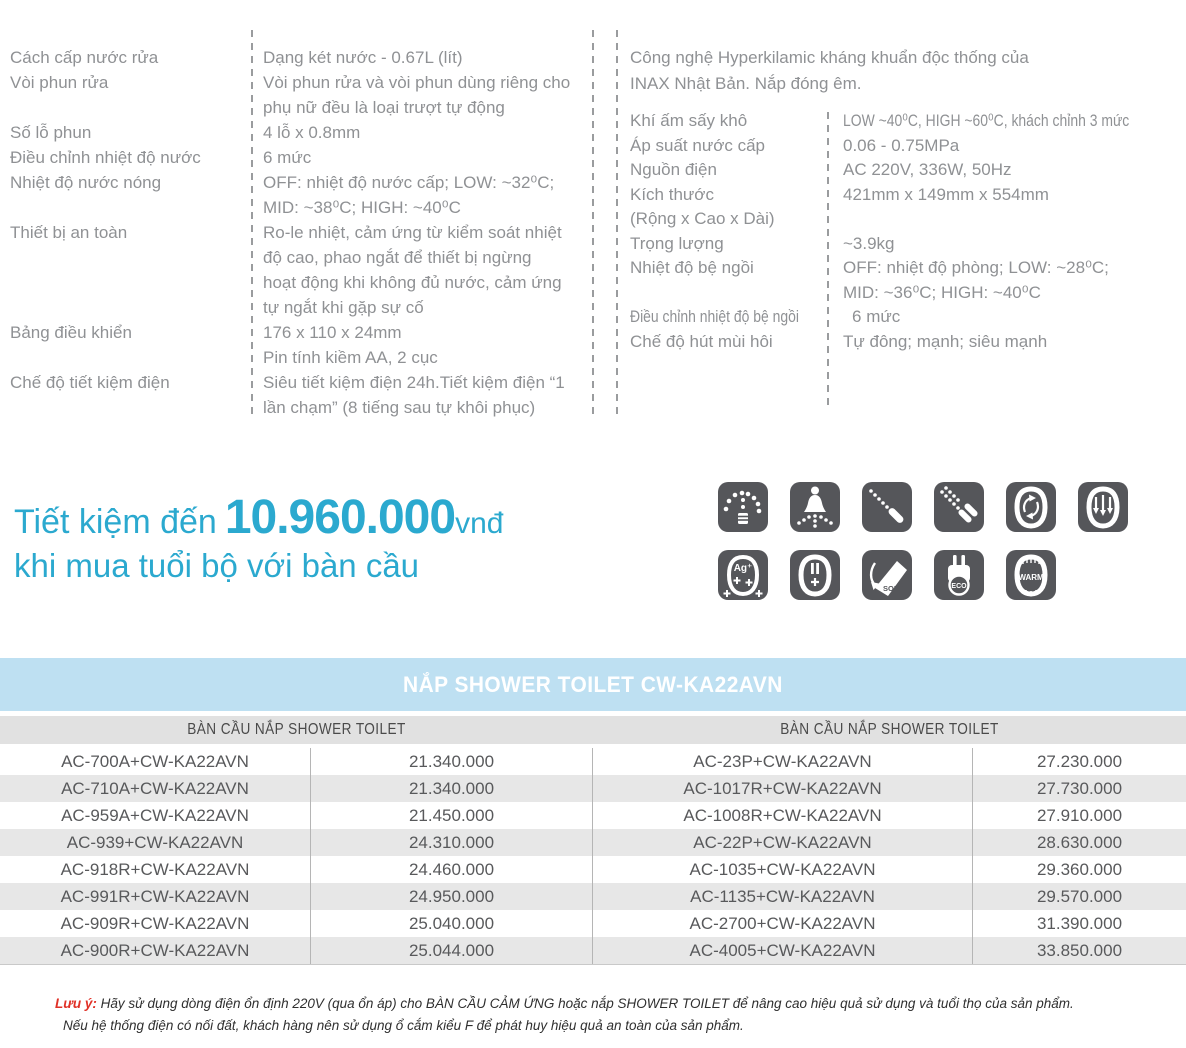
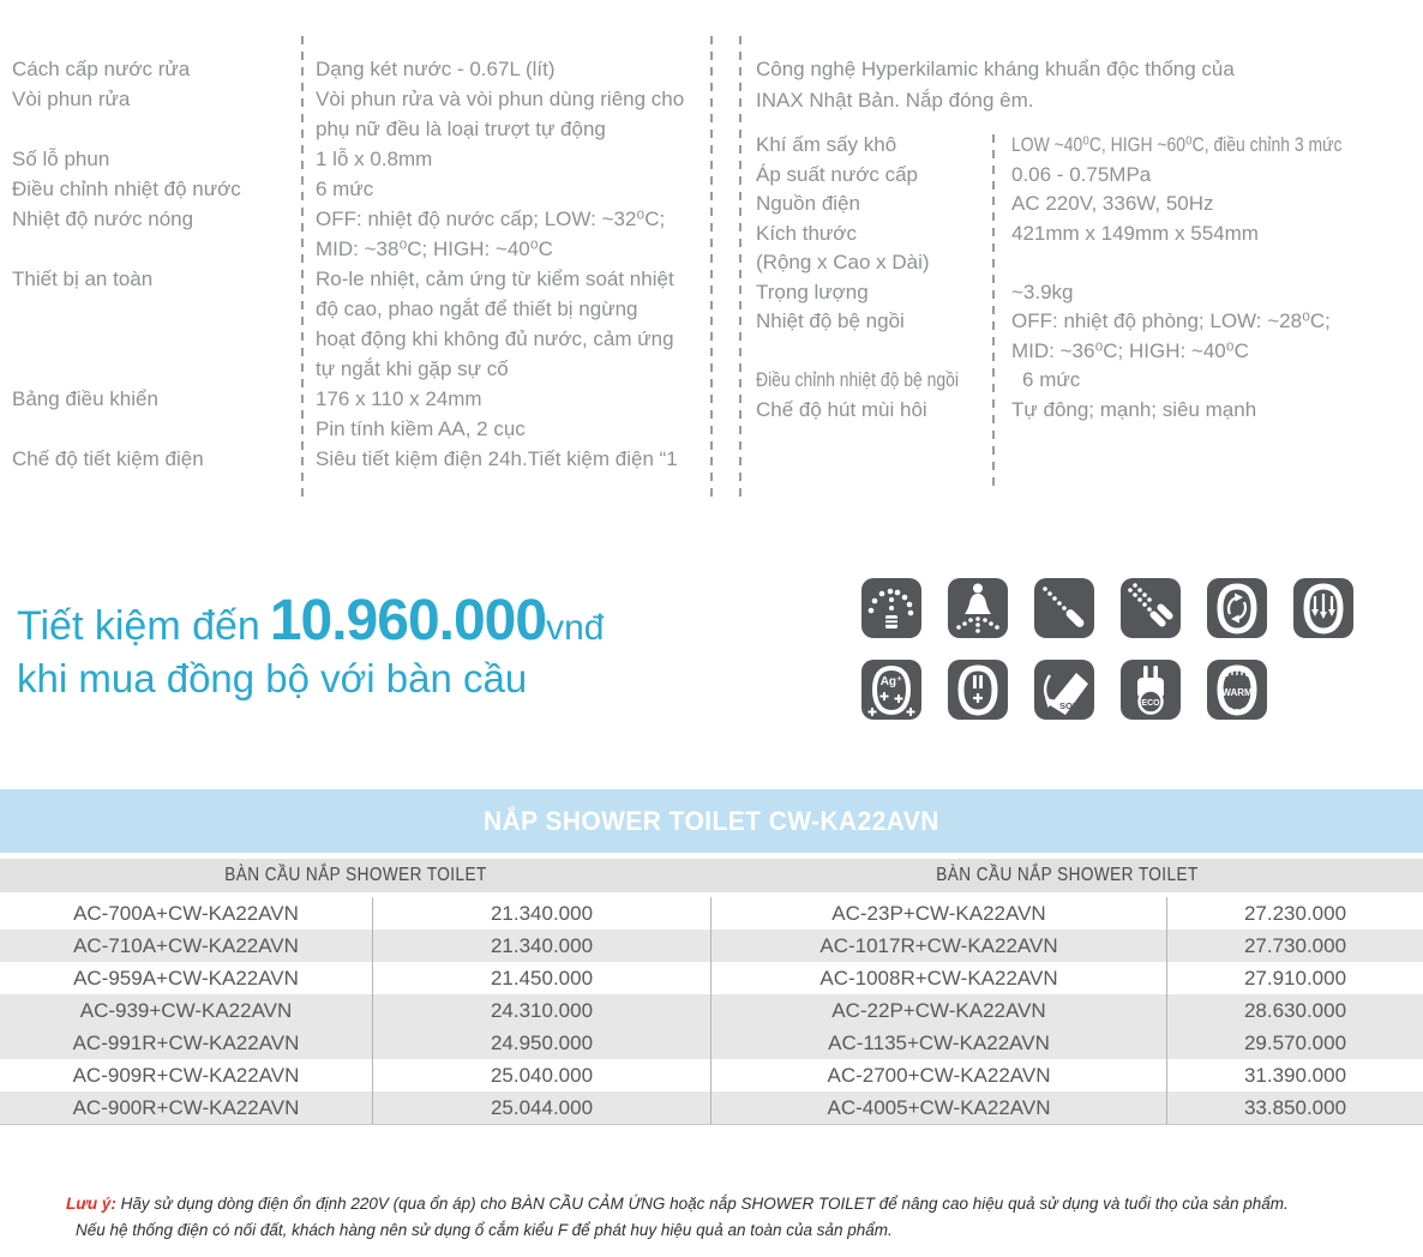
  Cách cấp nước rửa
  Dạng két nước - 0.67L (lít)
  Vòi phun rửa
  Vòi phun rửa và vòi phun dùng riêng cho
  phụ nữ đều là loại trượt tự động
  Số lỗ phun
- 4 lỗ x 0.8mm
+ 1 lỗ x 0.8mm
  Điều chỉnh nhiệt độ nước
  6 mức
  Nhiệt độ nước nóng
  OFF: nhiệt độ nước cấp; LOW: ~32⁰C;
  MID: ~38⁰C; HIGH: ~40⁰C
  Thiết bị an toàn
  Ro-le nhiệt, cảm ứng từ kiểm soát nhiệt
  độ cao, phao ngắt để thiết bị ngừng
  hoạt động khi không đủ nước, cảm ứng
  tự ngắt khi gặp sự cố
  Bảng điều khiển
  176 x 110 x 24mm
  Pin tính kiềm AA, 2 cục
  Chế độ tiết kiệm điện
  Siêu tiết kiệm điện 24h.Tiết kiệm điện “1
- lần chạm” (8 tiếng sau tự khôi phục)
  Công nghệ Hyperkilamic kháng khuẩn độc thống của
  INAX Nhật Bản. Nắp đóng êm.
  Khí ấm sấy khô
- LOW ~40⁰C, HIGH ~60⁰C, khách chỉnh 3 mức
+ LOW ~40⁰C, HIGH ~60⁰C, điều chỉnh 3 mức
  Áp suất nước cấp
  0.06 - 0.75MPa
  Nguồn điện
  AC 220V, 336W, 50Hz
  Kích thước
  421mm x 149mm x 554mm
  (Rộng x Cao x Dài)
  Trọng lượng
  ~3.9kg
  Nhiệt độ bệ ngồi
  OFF: nhiệt độ phòng; LOW: ~28⁰C;
  MID: ~36⁰C; HIGH: ~40⁰C
  Điều chỉnh nhiệt độ bệ ngồi
  6 mức
  Chế độ hút mùi hôi
  Tự đông; mạnh; siêu mạnh
  Tiết kiệm đến
  10.960.000
  vnđ
- khi mua tuổi bộ với bàn cầu
+ khi mua đồng bộ với bàn cầu
  Ag⁺
  SOFT
  WARM
  NẮP SHOWER TOILET CW-KA22AVN
  BÀN CẦU NẮP SHOWER TOILET
  BÀN CẦU NẮP SHOWER TOILET
  AC-700A+CW-KA22AVN
  21.340.000
  AC-23P+CW-KA22AVN
  27.230.000
  AC-710A+CW-KA22AVN
  21.340.000
  AC-1017R+CW-KA22AVN
  27.730.000
  AC-959A+CW-KA22AVN
  21.450.000
  AC-1008R+CW-KA22AVN
  27.910.000
  AC-939+CW-KA22AVN
  24.310.000
  AC-22P+CW-KA22AVN
  28.630.000
- AC-918R+CW-KA22AVN
- 24.460.000
- AC-1035+CW-KA22AVN
- 29.360.000
  AC-991R+CW-KA22AVN
  24.950.000
  AC-1135+CW-KA22AVN
  29.570.000
  AC-909R+CW-KA22AVN
  25.040.000
  AC-2700+CW-KA22AVN
  31.390.000
  AC-900R+CW-KA22AVN
  25.044.000
  AC-4005+CW-KA22AVN
  33.850.000
  Lưu ý: Hãy sử dụng dòng điện ổn định 220V (qua ổn áp) cho BÀN CẦU CẢM ỨNG hoặc nắp SHOWER TOILET để nâng cao hiệu quả sử dụng và tuổi thọ của sản phẩm.
  Nếu hệ thống điện có nối đất, khách hàng nên sử dụng ổ cắm kiểu F để phát huy hiệu quả an toàn của sản phẩm.
